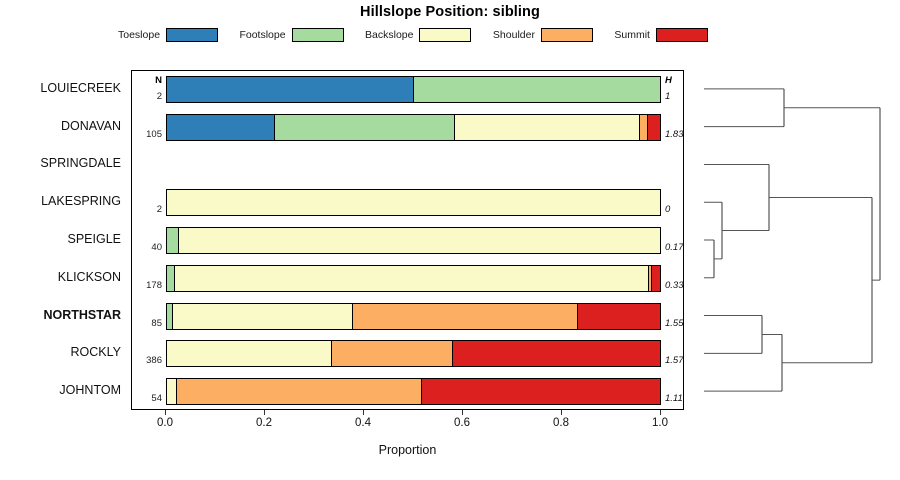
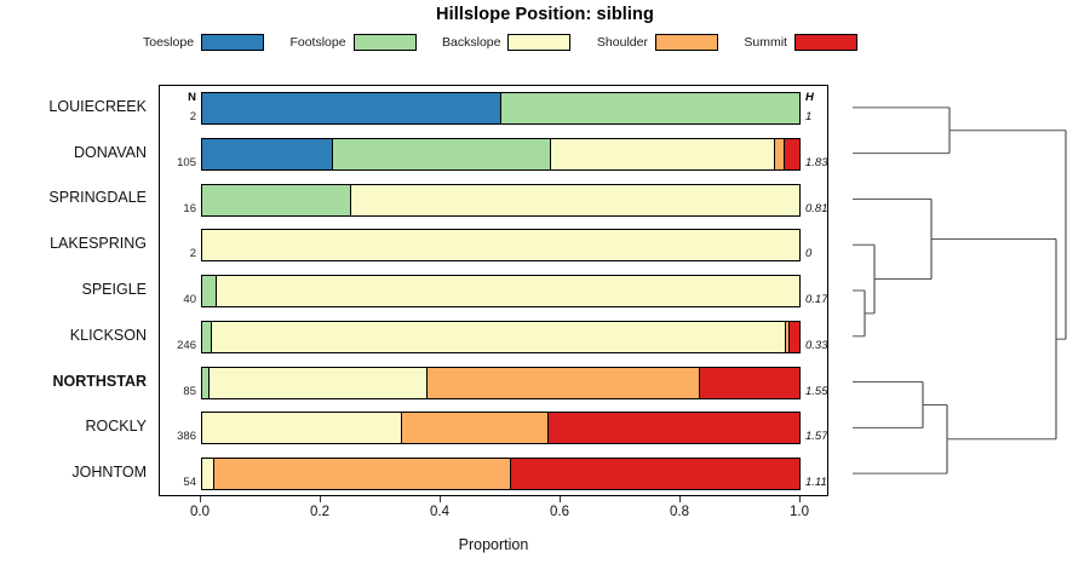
  Hillslope Position: sibling
  Toeslope
  Footslope
  Backslope
  Shoulder
  Summit
  LOUIECREEK
  DONAVAN
  SPRINGDALE
  LAKESPRING
  SPEIGLE
  KLICKSON
  NORTHSTAR
  ROCKLY
  JOHNTOM
  N
  H
  2
  1
  105
  1.83
+ 16
+ 0.81
  2
  0
  40
  0.17
- 178
+ 246
  0.33
  85
  1.55
  386
  1.57
  54
  1.11
  0.0
  0.2
  0.4
  0.6
  0.8
  1.0
  Proportion
